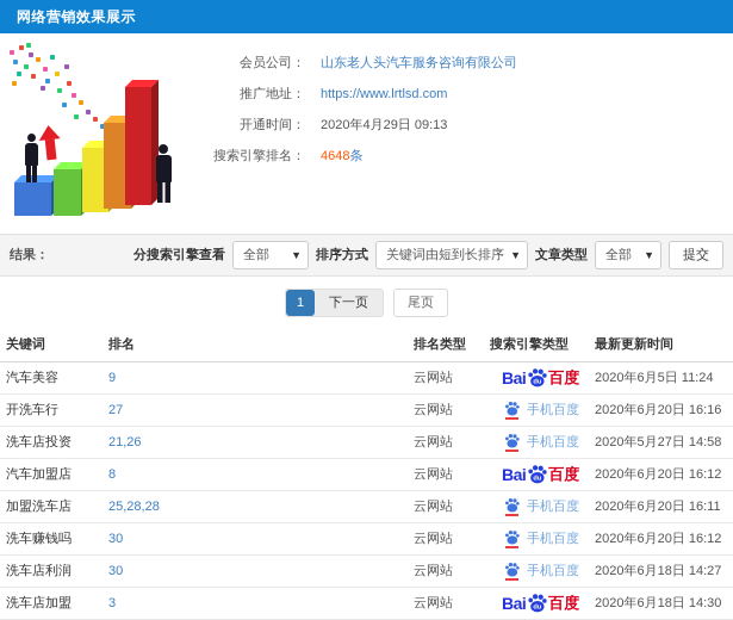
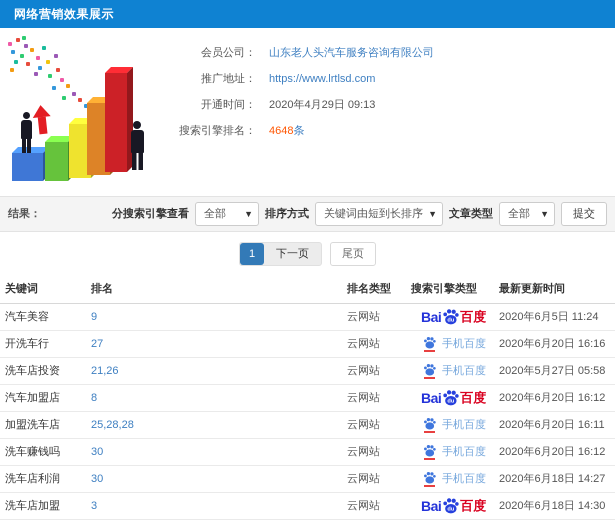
  网络营销效果展示
  会员公司：
  山东老人头汽车服务咨询有限公司
  推广地址：
  https://www.lrtlsd.com
  开通时间：
  2020年4月29日 09:13
  搜索引擎排名：
  4648条
  结果：
  分搜索引擎查看
  全部
  ▼
  排序方式
  关键词由短到长排序
  ▼
  文章类型
  全部
  ▼
  提交
  1
  下一页
  尾页
  关键词
  排名
  排名类型
  搜索引擎类型
  最新更新时间
  汽车美容
  9
  云网站
  Bai
  百度
  2020年6月5日 11:24
  开洗车行
  27
  云网站
  手机百度
  2020年6月20日 16:16
  洗车店投资
  21,26
  云网站
  手机百度
- 2020年5月27日 14:58
+ 2020年5月27日 05:58
  汽车加盟店
  8
  云网站
  Bai
  百度
  2020年6月20日 16:12
  加盟洗车店
  25,28,28
  云网站
  手机百度
  2020年6月20日 16:11
  洗车赚钱吗
  30
  云网站
  手机百度
  2020年6月20日 16:12
  洗车店利润
  30
  云网站
  手机百度
  2020年6月18日 14:27
  洗车店加盟
  3
  云网站
  Bai
  百度
  2020年6月18日 14:30
